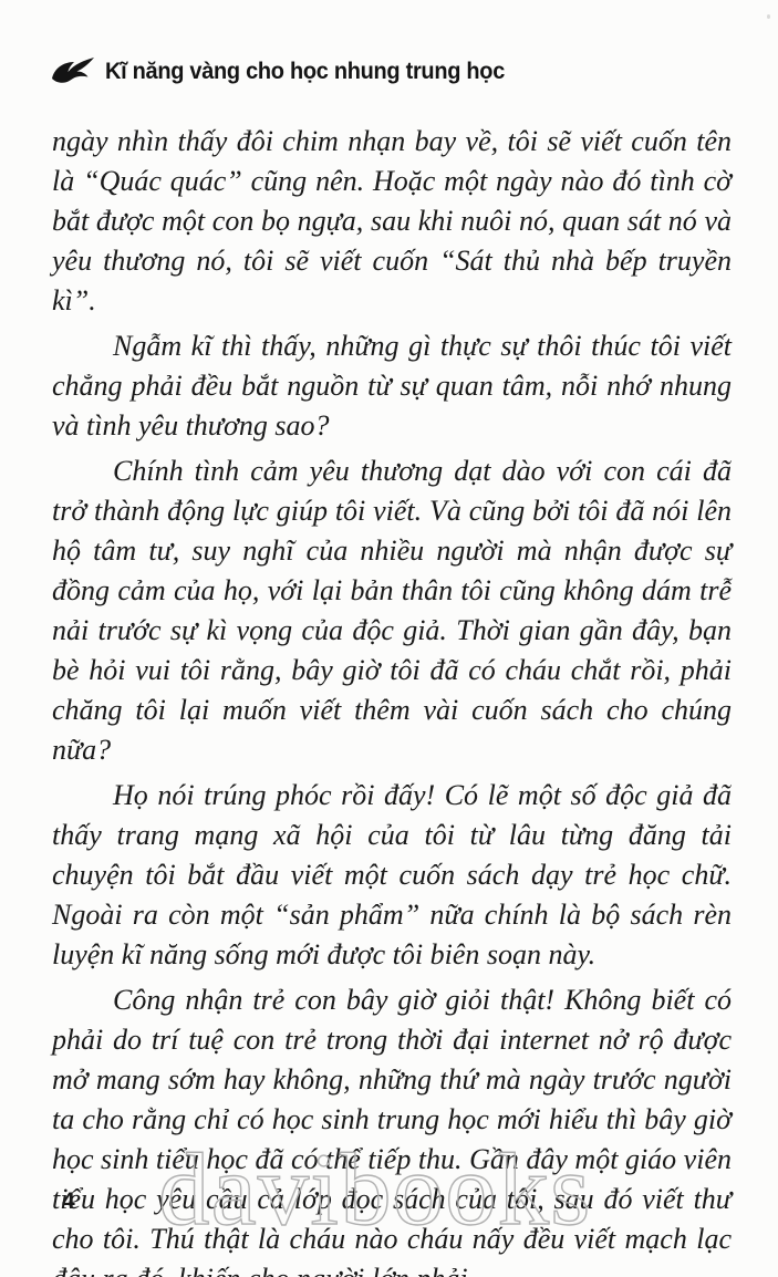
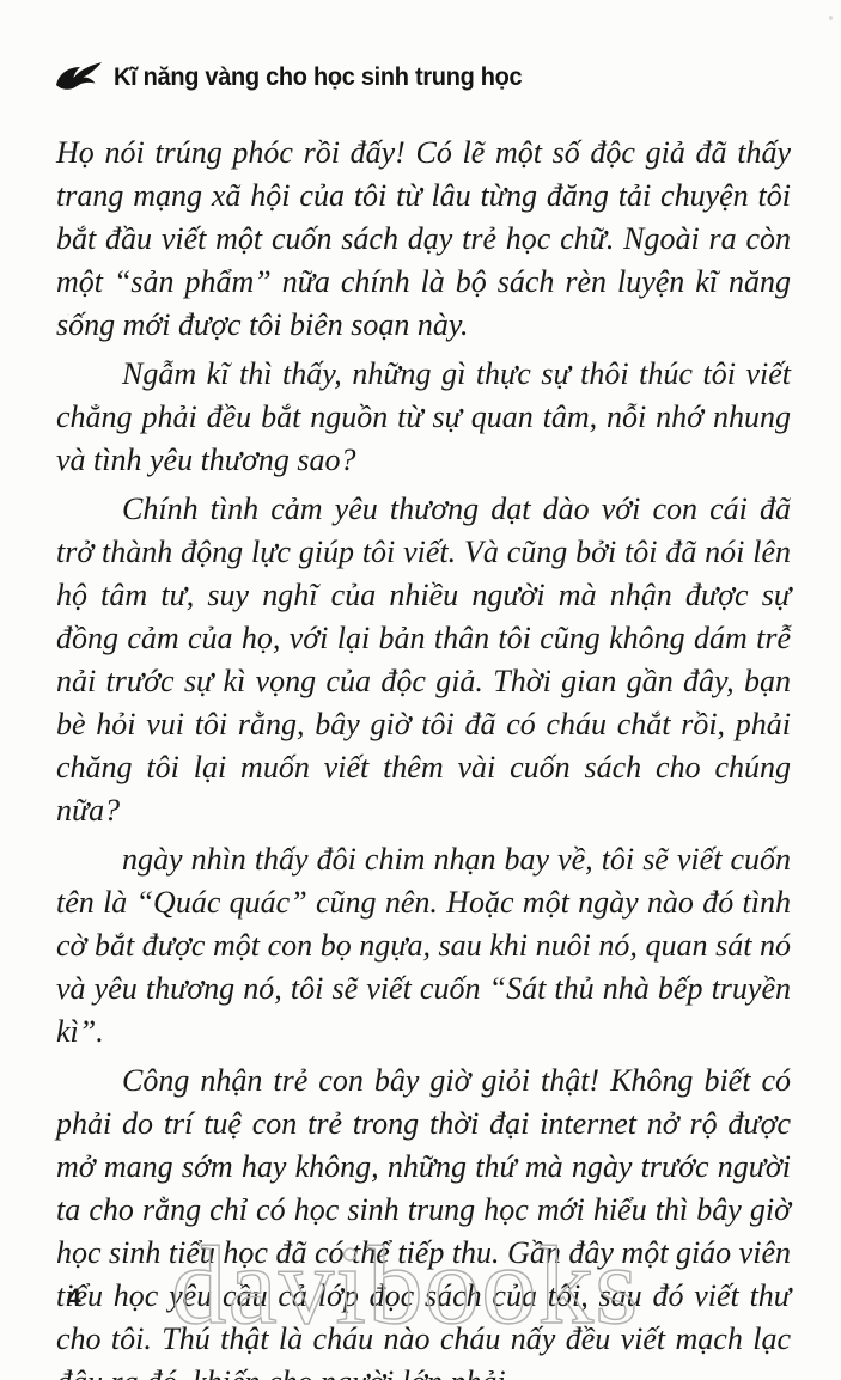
- Kĩ năng vàng cho học nhung trung học
+ Kĩ năng vàng cho học sinh trung học
- ngày nhìn thấy đôi chim nhạn bay về, tôi sẽ viết cuốn tên là “Quác quác” cũng nên. Hoặc một ngày nào đó tình cờ bắt được một con bọ ngựa, sau khi nuôi nó, quan sát nó và yêu thương nó, tôi sẽ viết cuốn “Sát thủ nhà bếp truyền kì”.
+ Họ nói trúng phóc rồi đấy! Có lẽ một số độc giả đã thấy trang mạng xã hội của tôi từ lâu từng đăng tải chuyện tôi bắt đầu viết một cuốn sách dạy trẻ học chữ. Ngoài ra còn một “sản phẩm” nữa chính là bộ sách rèn luyện kĩ năng sống mới được tôi biên soạn này.
  Ngẫm kĩ thì thấy, những gì thực sự thôi thúc tôi viết chẳng phải đều bắt nguồn từ sự quan tâm, nỗi nhớ nhung và tình yêu thương sao?
  Chính tình cảm yêu thương dạt dào với con cái đã trở thành động lực giúp tôi viết. Và cũng bởi tôi đã nói lên hộ tâm tư, suy nghĩ của nhiều người mà nhận được sự đồng cảm của họ, với lại bản thân tôi cũng không dám trễ nải trước sự kì vọng của độc giả. Thời gian gần đây, bạn bè hỏi vui tôi rằng, bây giờ tôi đã có cháu chắt rồi, phải chăng tôi lại muốn viết thêm vài cuốn sách cho chúng nữa?
- Họ nói trúng phóc rồi đấy! Có lẽ một số độc giả đã thấy trang mạng xã hội của tôi từ lâu từng đăng tải chuyện tôi bắt đầu viết một cuốn sách dạy trẻ học chữ. Ngoài ra còn một “sản phẩm” nữa chính là bộ sách rèn luyện kĩ năng sống mới được tôi biên soạn này.
+ ngày nhìn thấy đôi chim nhạn bay về, tôi sẽ viết cuốn tên là “Quác quác” cũng nên. Hoặc một ngày nào đó tình cờ bắt được một con bọ ngựa, sau khi nuôi nó, quan sát nó và yêu thương nó, tôi sẽ viết cuốn “Sát thủ nhà bếp truyền kì”.
  Công nhận trẻ con bây giờ giỏi thật! Không biết có phải do trí tuệ con trẻ trong thời đại internet nở rộ được mở mang sớm hay không, những thứ mà ngày trước người ta cho rằng chỉ có học sinh trung học mới hiểu thì bây giờ học sinh tiểu học đã có thể tiếp thu. Gần đây một giáo viên tiểu học yêu cầu cả lớp đọc sách của tôi, sau đó viết thư cho tôi. Thú thật là cháu nào cháu nấy đều viết mạch lạc
  davibooks
  4
